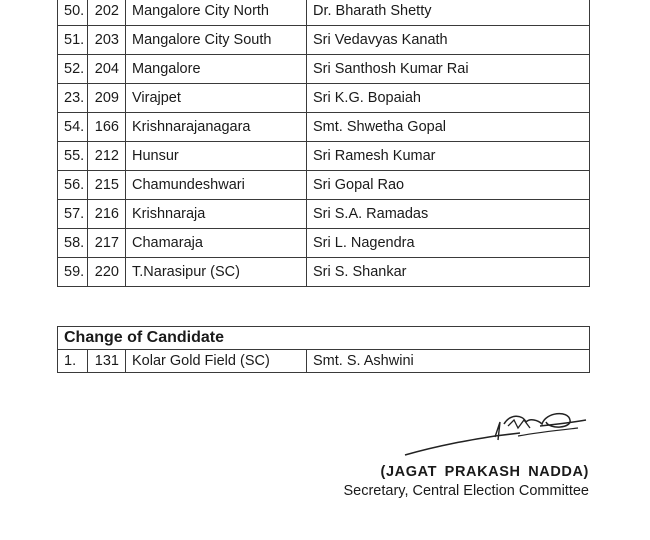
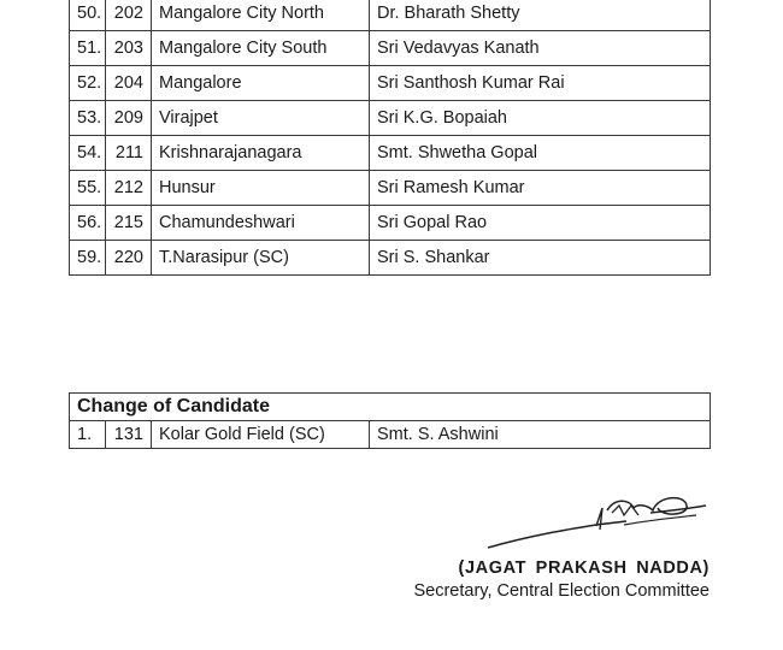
  50.	202	Mangalore City North	Dr. Bharath Shetty
  51.	203	Mangalore City South	Sri Vedavyas Kanath
  52.	204	Mangalore	Sri Santhosh Kumar Rai
- 23.	209	Virajpet	Sri K.G. Bopaiah
+ 53.	209	Virajpet	Sri K.G. Bopaiah
- 54.	166	Krishnarajanagara	Smt. Shwetha Gopal
+ 54.	211	Krishnarajanagara	Smt. Shwetha Gopal
  55.	212	Hunsur	Sri Ramesh Kumar
  56.	215	Chamundeshwari	Sri Gopal Rao
- 57.	216	Krishnaraja	Sri S.A. Ramadas
- 58.	217	Chamaraja	Sri L. Nagendra
  59.	220	T.Narasipur (SC)	Sri S. Shankar
  Change of Candidate
  1.	131	Kolar Gold Field (SC)	Smt. S. Ashwini
  (JAGAT PRAKASH NADDA)
  Secretary, Central Election Committee
